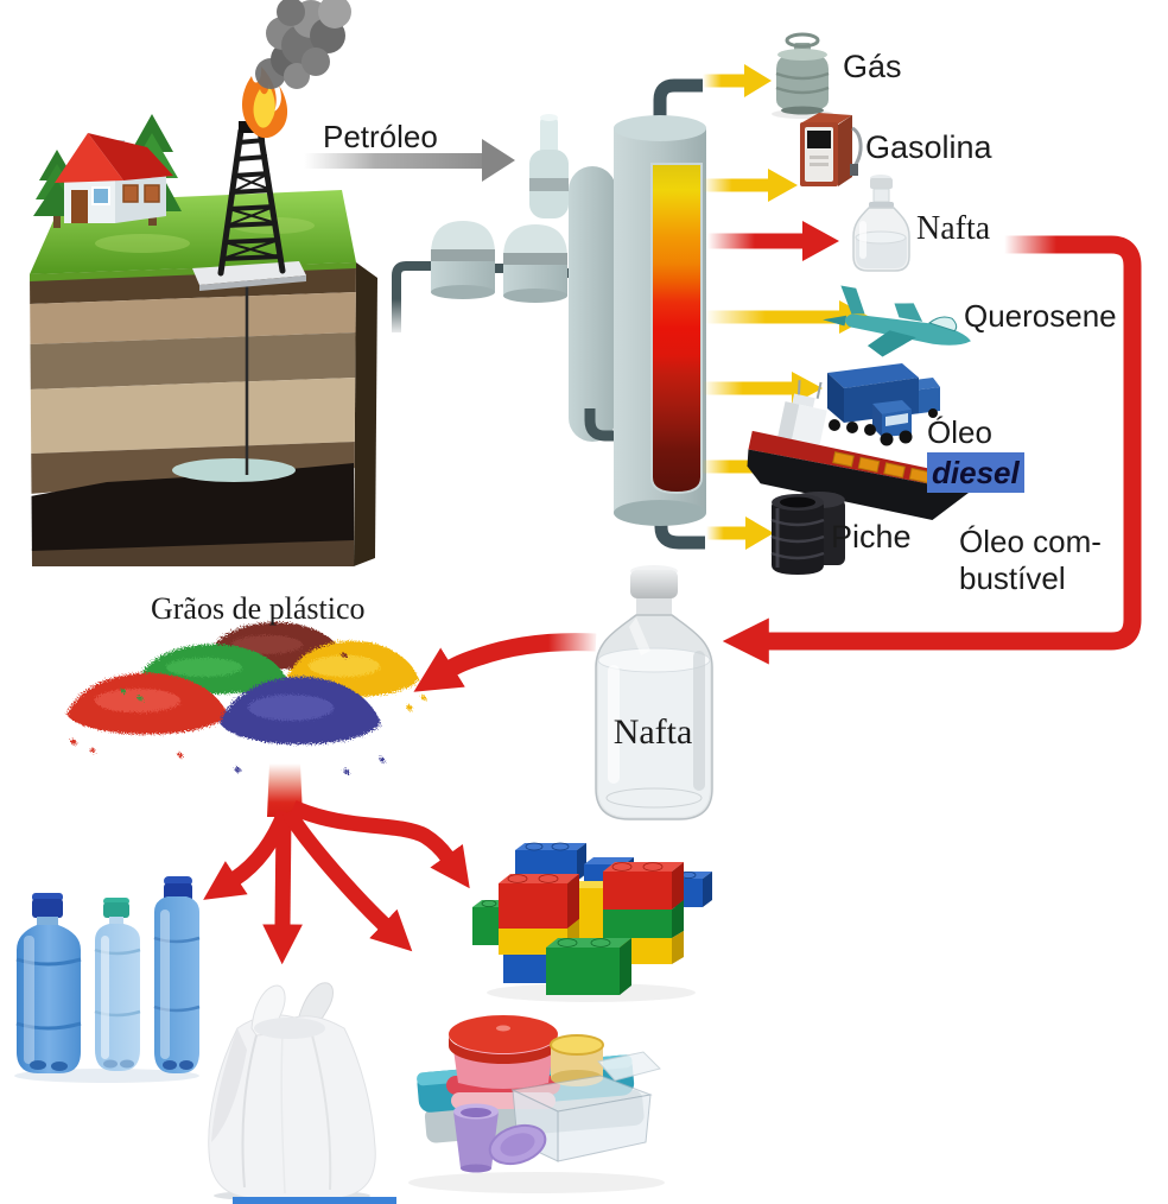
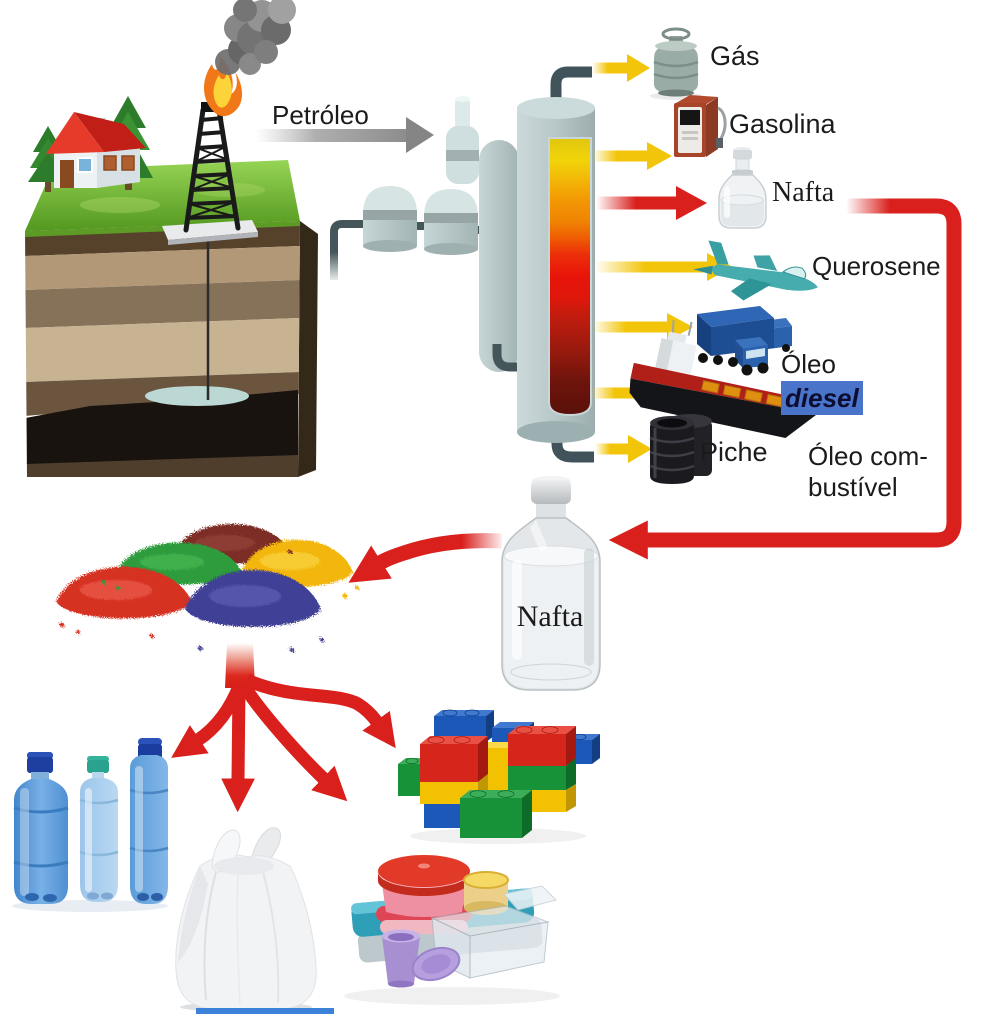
  Petróleo
  Gás
  Gasolina
  Nafta
  Querosene
  Óleo
  diesel
  Óleo com-
  bustível
  Piche
  Nafta
- Grãos de plástico
